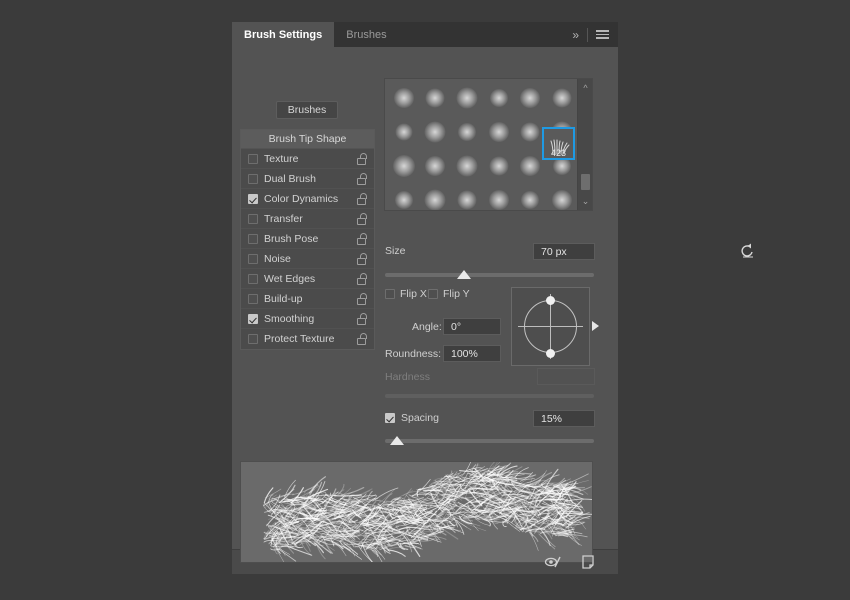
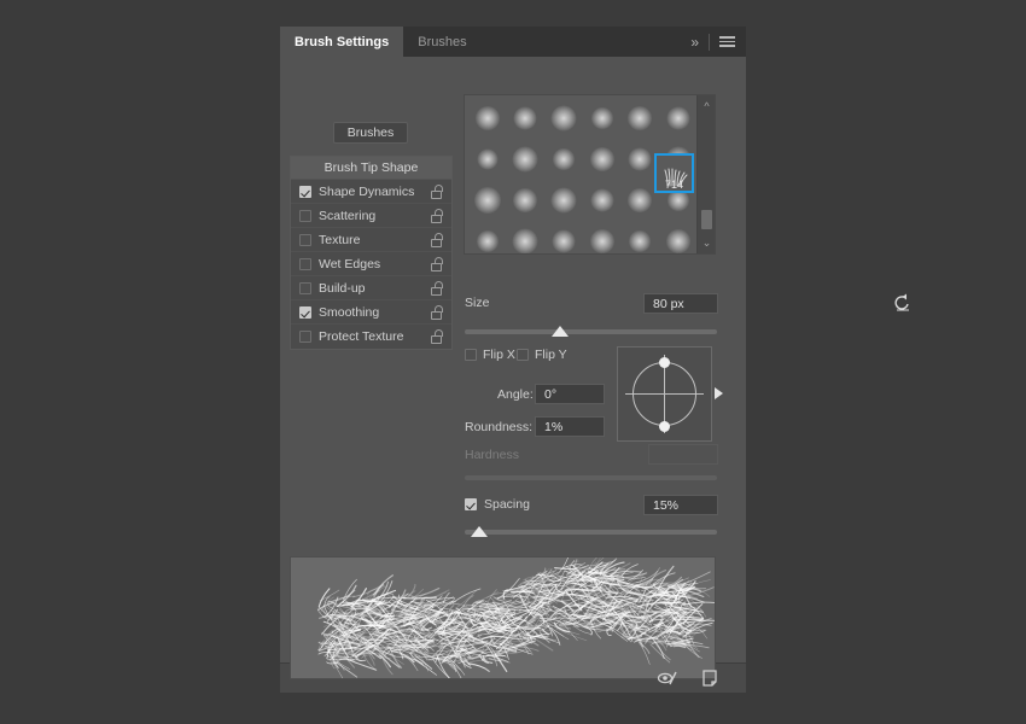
  Brush Settings
  Brushes
  »
  Brushes
  Brush Tip Shape
+ Shape Dynamics
+ Scattering
  Texture
- Dual Brush
- Color Dynamics
- Transfer
- Brush Pose
- Noise
  Wet Edges
  Build-up
  Smoothing
  Protect Texture
- 423
+ 714
  ^
  ⌄
  Size
- 70 px
+ 80 px
  Flip X
  Flip Y
  Angle:
  0°
  Roundness:
- 100%
+ 1%
  Hardness
  Spacing
  15%
